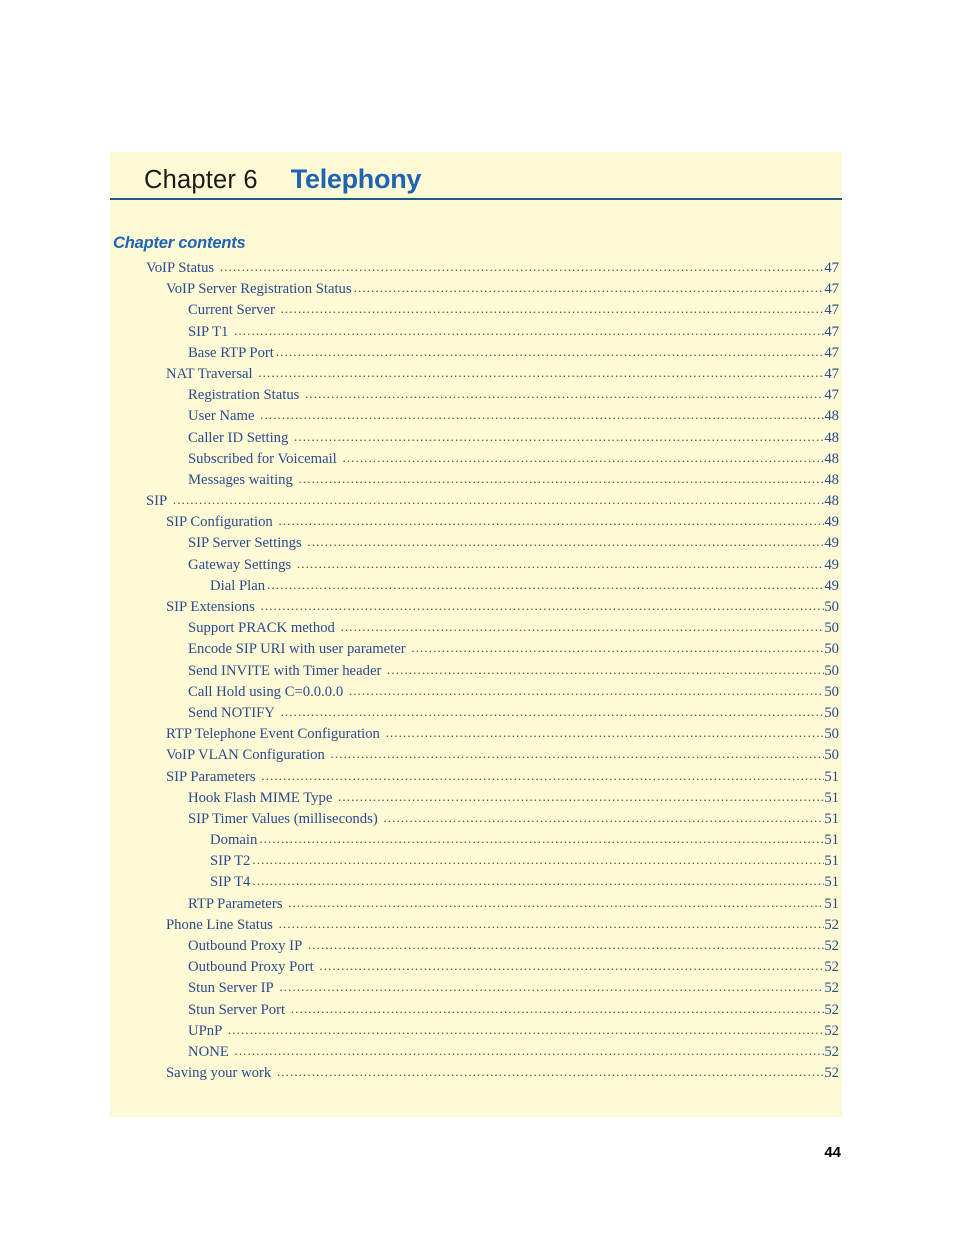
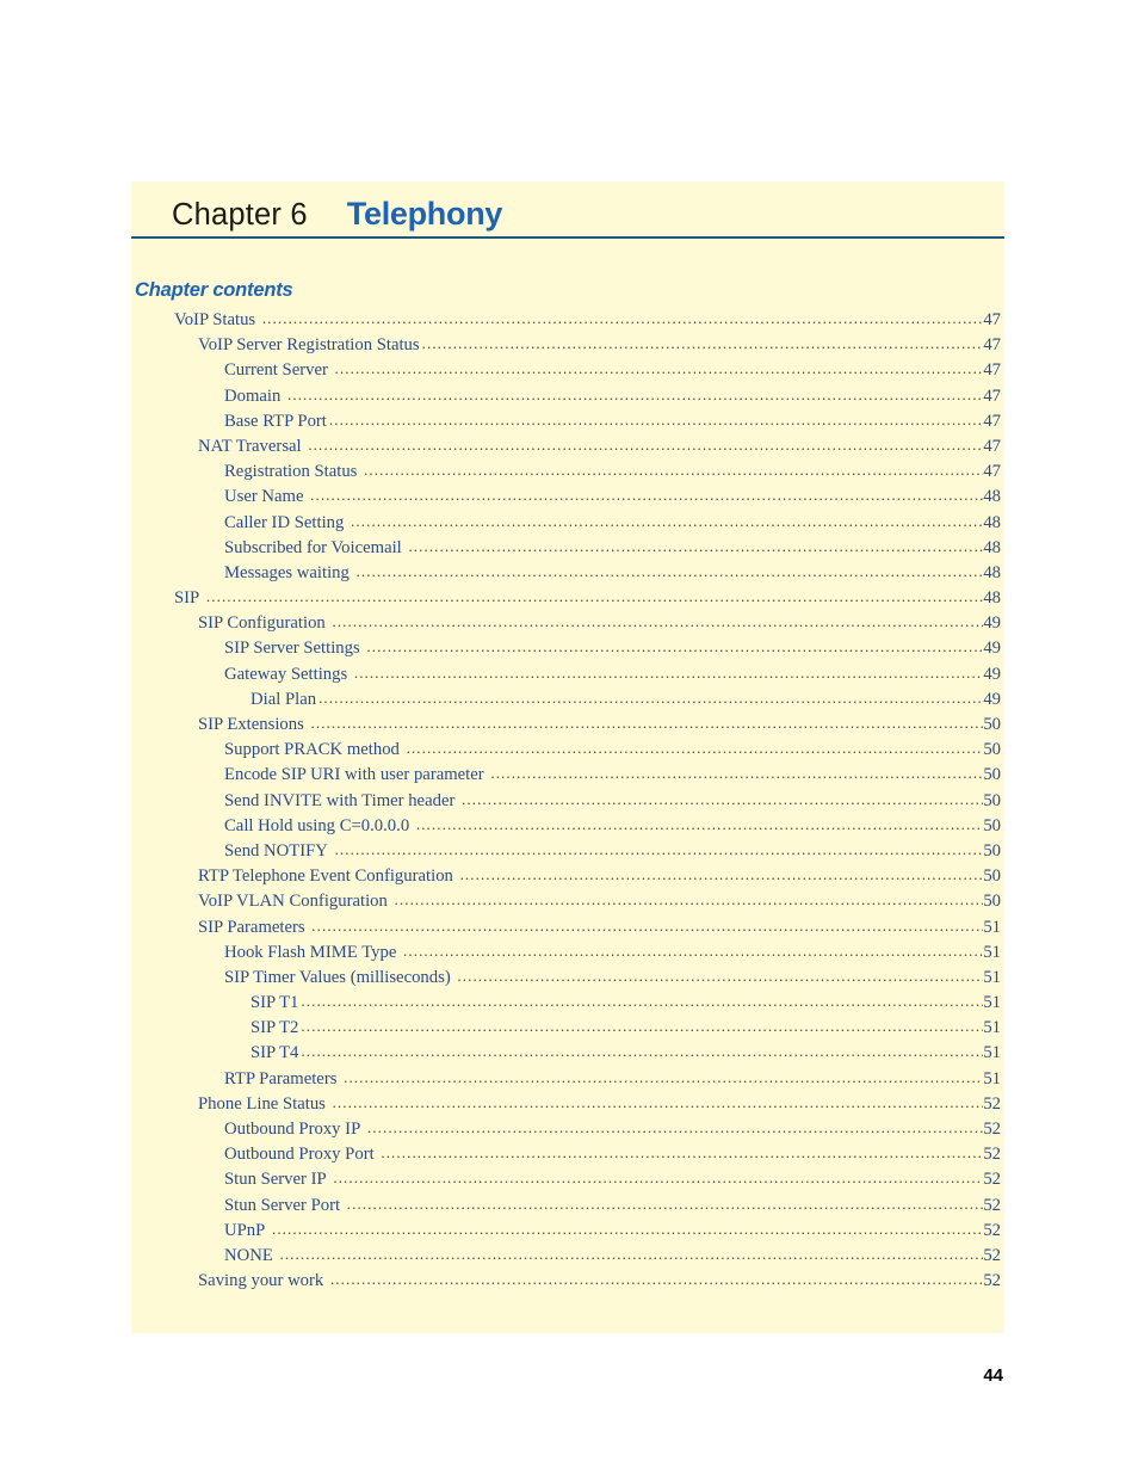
  Chapter 6
  Telephony
  Chapter contents
  VoIP Status
  47
  VoIP Server Registration Status
  47
  Current Server
  47
- SIP T1
+ Domain
  47
  Base RTP Port
  47
  NAT Traversal
  47
  Registration Status
  47
  User Name
  48
  Caller ID Setting
  48
  Subscribed for Voicemail
  48
  Messages waiting
  48
  SIP
  48
  SIP Configuration
  49
  SIP Server Settings
  49
  Gateway Settings
  49
  Dial Plan
  49
  SIP Extensions
  50
  Support PRACK method
  50
  Encode SIP URI with user parameter
  50
  Send INVITE with Timer header
  50
  Call Hold using C=0.0.0.0
  50
  Send NOTIFY
  50
  RTP Telephone Event Configuration
  50
  VoIP VLAN Configuration
  50
  SIP Parameters
  51
  Hook Flash MIME Type
  51
  SIP Timer Values (milliseconds)
  51
- Domain
+ SIP T1
  51
  SIP T2
  51
  SIP T4
  51
  RTP Parameters
  51
  Phone Line Status
  52
  Outbound Proxy IP
  52
  Outbound Proxy Port
  52
  Stun Server IP
  52
  Stun Server Port
  52
  UPnP
  52
  NONE
  52
  Saving your work
  52
  44
